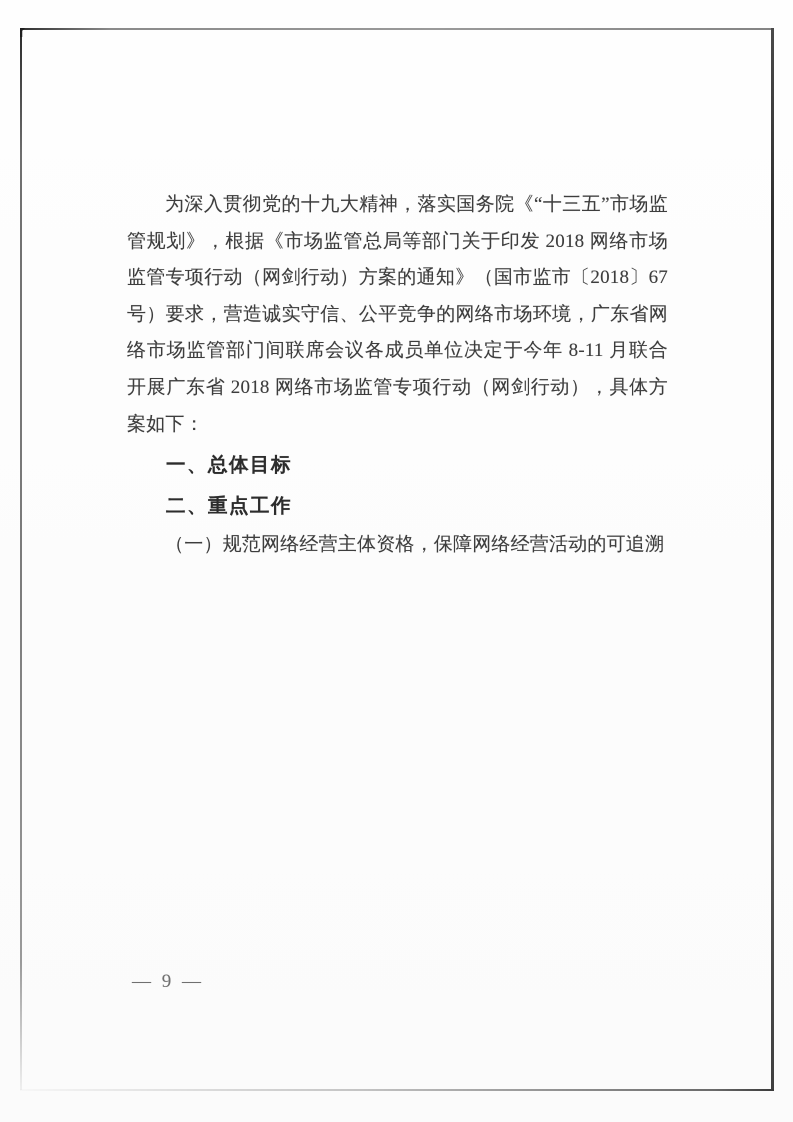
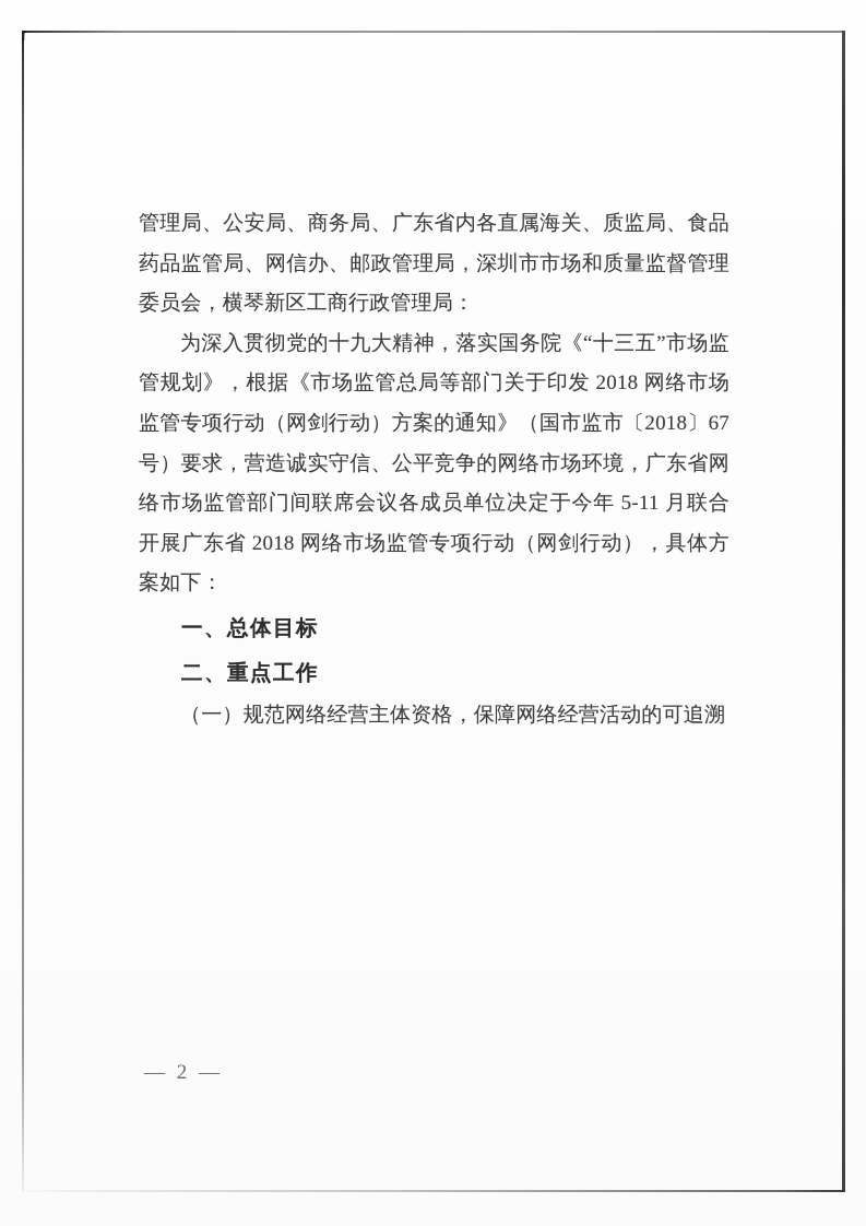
+ 管理局、公安局、商务局、广东省内各直属海关、质监局、食品药品监管局、网信办、邮政管理局，深圳市市场和质量监督管理委员会，横琴新区工商行政管理局：
- 为深入贯彻党的十九大精神，落实国务院《“十三五”市场监管规划》，根据《市场监管总局等部门关于印发 2018 网络市场监管专项行动（网剑行动）方案的通知》（国市监市〔2018〕67 号）要求，营造诚实守信、公平竞争的网络市场环境，广东省网络市场监管部门间联席会议各成员单位决定于今年 8-11 月联合开展广东省 2018 网络市场监管专项行动（网剑行动），具体方案如下：
+ 为深入贯彻党的十九大精神，落实国务院《“十三五”市场监管规划》，根据《市场监管总局等部门关于印发 2018 网络市场监管专项行动（网剑行动）方案的通知》（国市监市〔2018〕67 号）要求，营造诚实守信、公平竞争的网络市场环境，广东省网络市场监管部门间联席会议各成员单位决定于今年 5-11 月联合开展广东省 2018 网络市场监管专项行动（网剑行动），具体方案如下：
  一、总体目标
  二、重点工作
  （一）规范网络经营主体资格，保障网络经营活动的可追溯
- — 9 —
+ — 2 —
